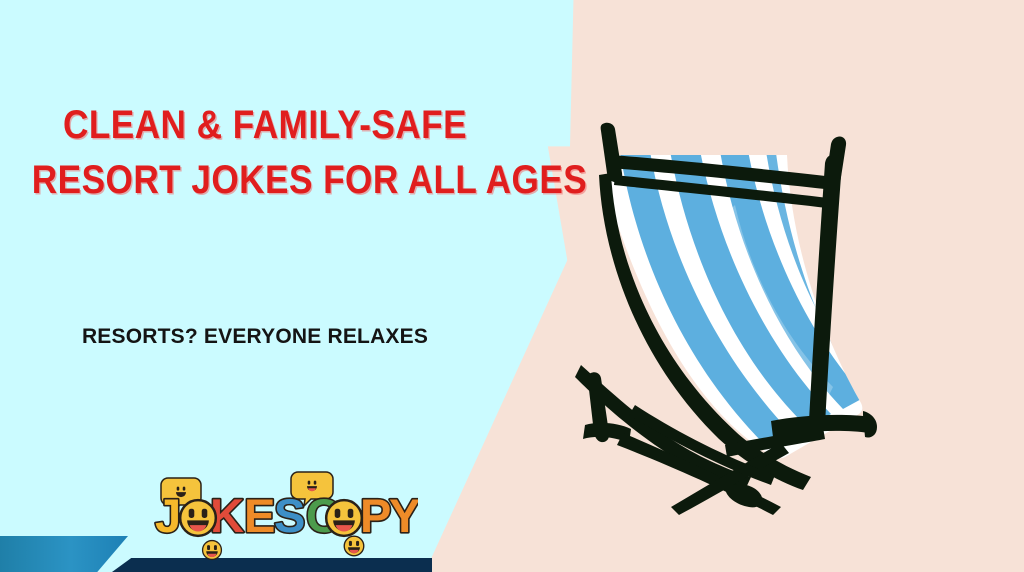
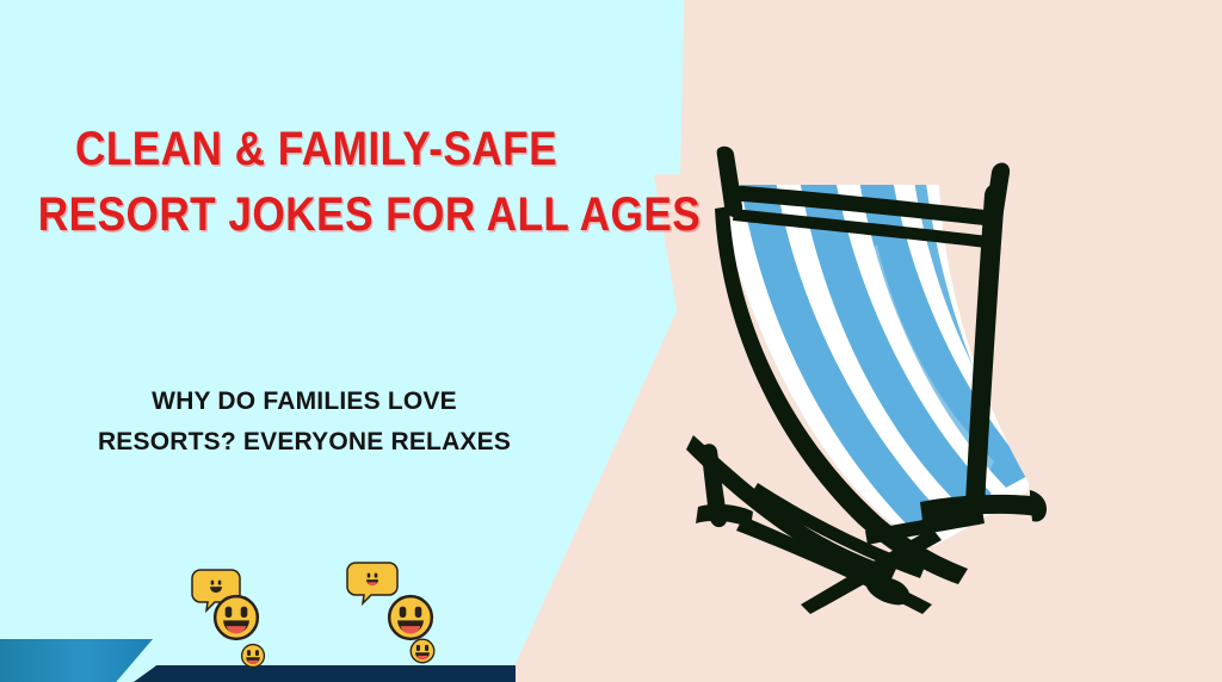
  CLEAN & FAMILY-SAFE
  RESORT JOKES FOR ALL AGE
+ WHY DO FAMILIES LOVE
  RESORTS? EVERYONE RELAXES
- J
- K
- E
- S
- C
- P
- Y
